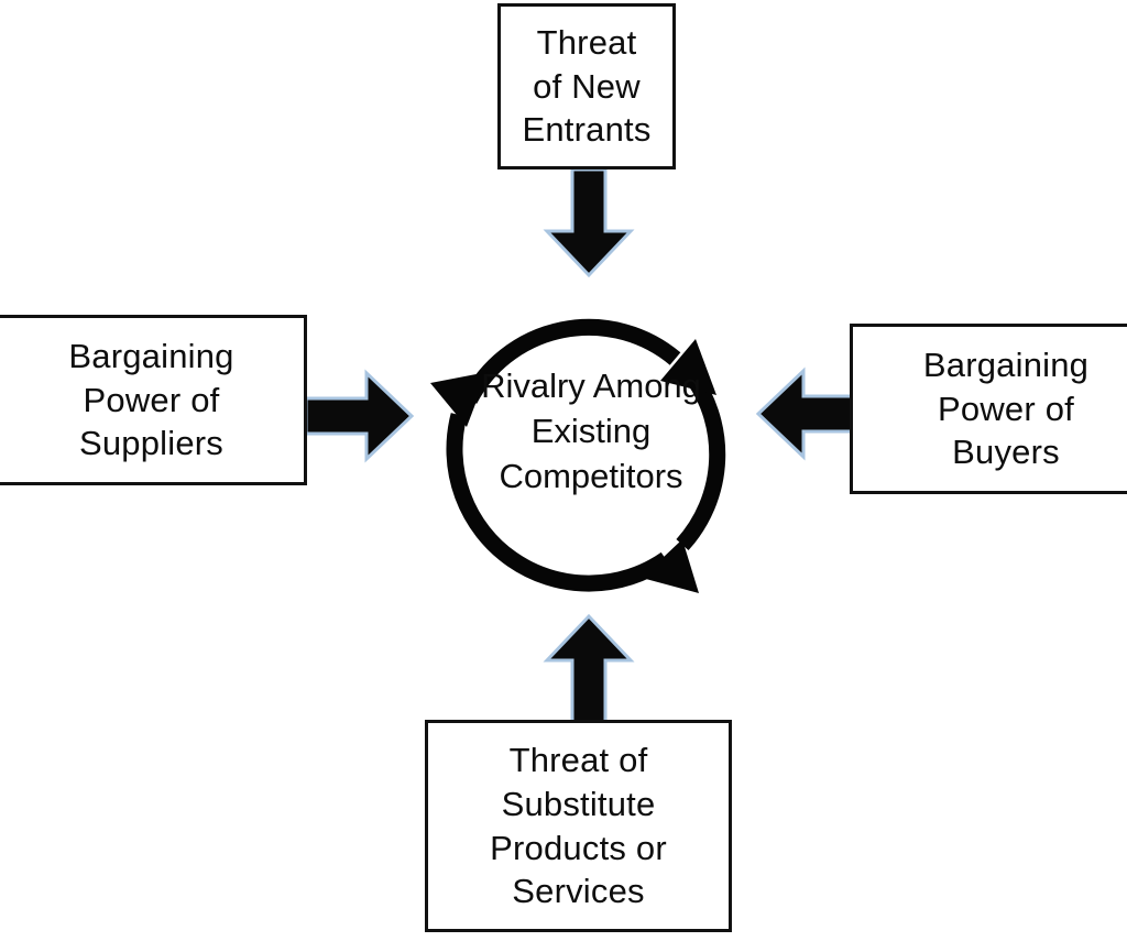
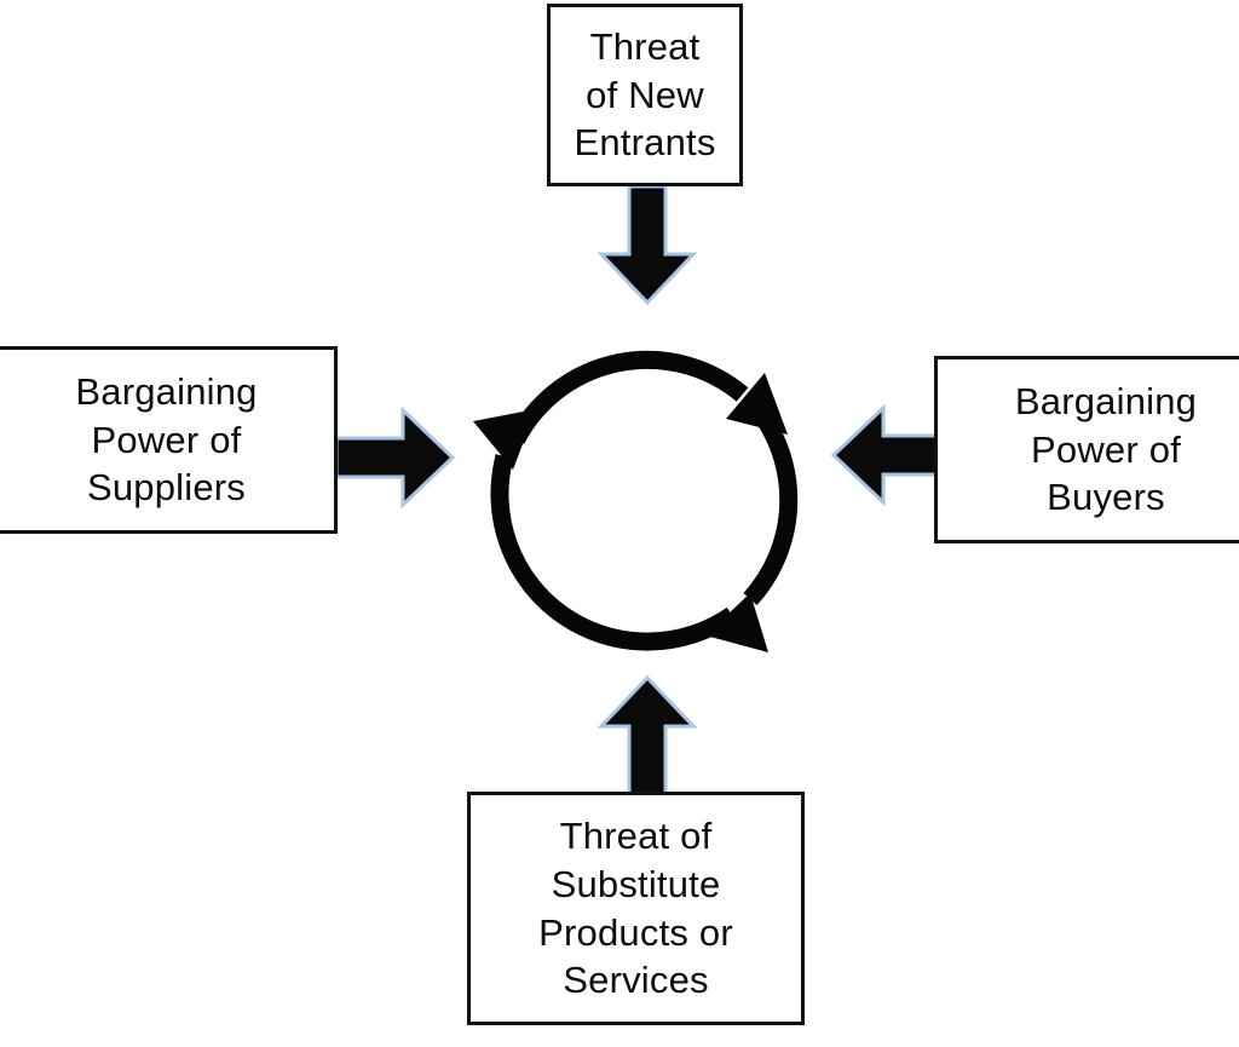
  Threat
  of New
  Entrants
  Bargaining
  Power of
  Suppliers
  Bargaining
  Power of
  Buyers
  Threat of
  Substitute
  Products or
  Services
- Rivalry Among
- Existing
- Competitors
